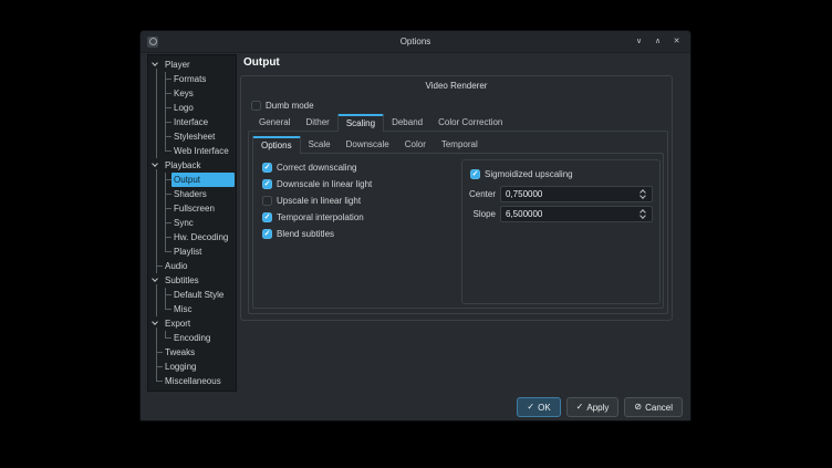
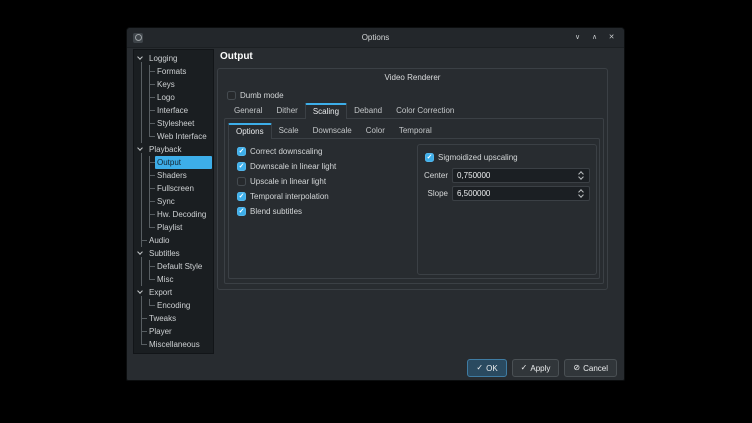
  Options
- Player
+ Logging
  Formats
  Keys
  Logo
  Interface
  Stylesheet
  Web Interface
  Playback
  Output
  Shaders
  Fullscreen
  Sync
  Hw. Decoding
  Playlist
  Audio
  Subtitles
  Default Style
  Misc
  Export
  Encoding
  Tweaks
- Logging
+ Player
  Miscellaneous
  Output
  Video Renderer
  Dumb mode
  General
  Dither
  Scaling
  Deband
  Color Correction
  Options
  Scale
  Downscale
  Color
  Temporal
  Correct downscaling
  Downscale in linear light
  Upscale in linear light
  Temporal interpolation
  Blend subtitles
  Sigmoidized upscaling
  Center
  0,750000
  Slope
  6,500000
  ✓
  OK
  ✓
  Apply
  ⊘
  Cancel
